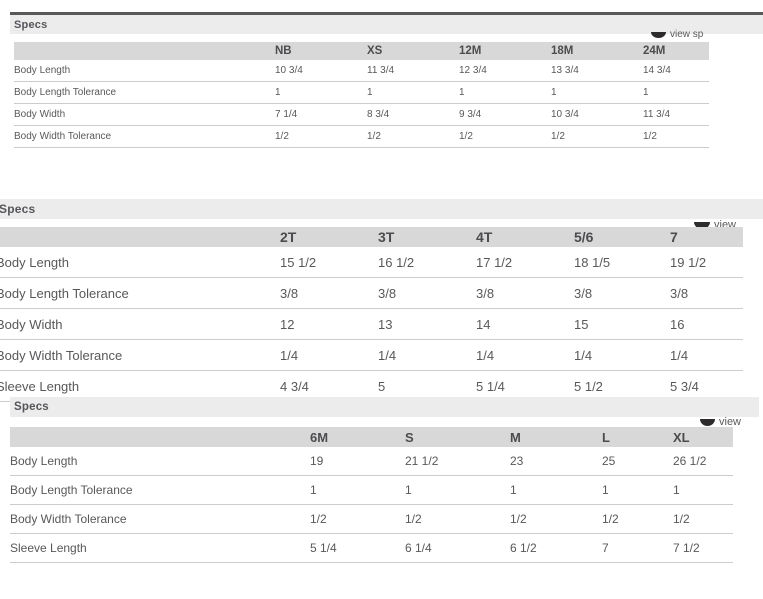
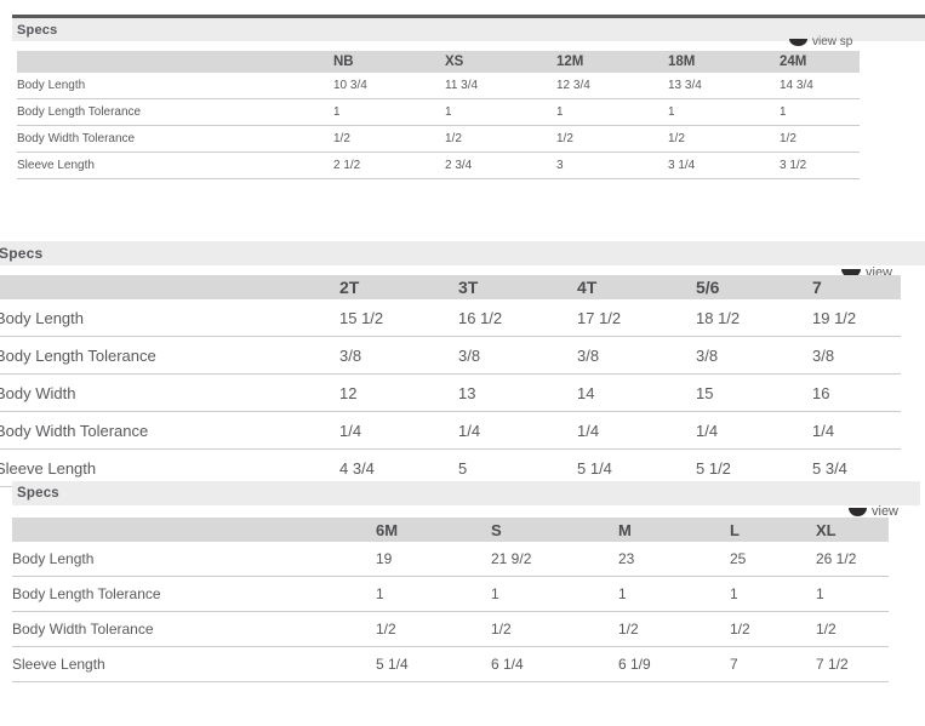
  Specs
  view sp
  	NB	XS	12M	18M	24M
  Body Length	10 3/4	11 3/4	12 3/4	13 3/4	14 3/4
  Body Length Tolerance	1	1	1	1	1
- Body Width	7 1/4	8 3/4	9 3/4	10 3/4	11 3/4
  Body Width Tolerance	1/2	1/2	1/2	1/2	1/2
+ Sleeve Length	2 1/2	2 3/4	3	3 1/4	3 1/2
  Specs
  view
  	2T	3T	4T	5/6	7
- Body Length	15 1/2	16 1/2	17 1/2	18 1/5	19 1/2
+ Body Length	15 1/2	16 1/2	17 1/2	18 1/2	19 1/2
  Body Length Tolerance	3/8	3/8	3/8	3/8	3/8
  Body Width	12	13	14	15	16
  Body Width Tolerance	1/4	1/4	1/4	1/4	1/4
  Sleeve Length	4 3/4	5	5 1/4	5 1/2	5 3/4
  Specs
  view
  	6M	S	M	L	XL
- Body Length	19	21 1/2	23	25	26 1/2
+ Body Length	19	21 9/2	23	25	26 1/2
  Body Length Tolerance	1	1	1	1	1
  Body Width Tolerance	1/2	1/2	1/2	1/2	1/2
- Sleeve Length	5 1/4	6 1/4	6 1/2	7	7 1/2
+ Sleeve Length	5 1/4	6 1/4	6 1/9	7	7 1/2
